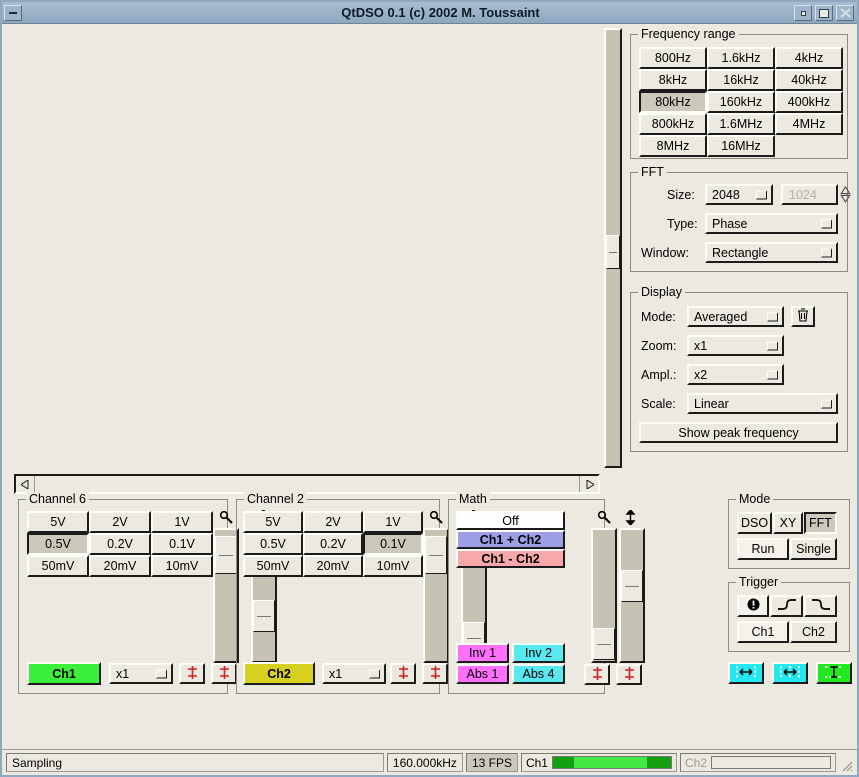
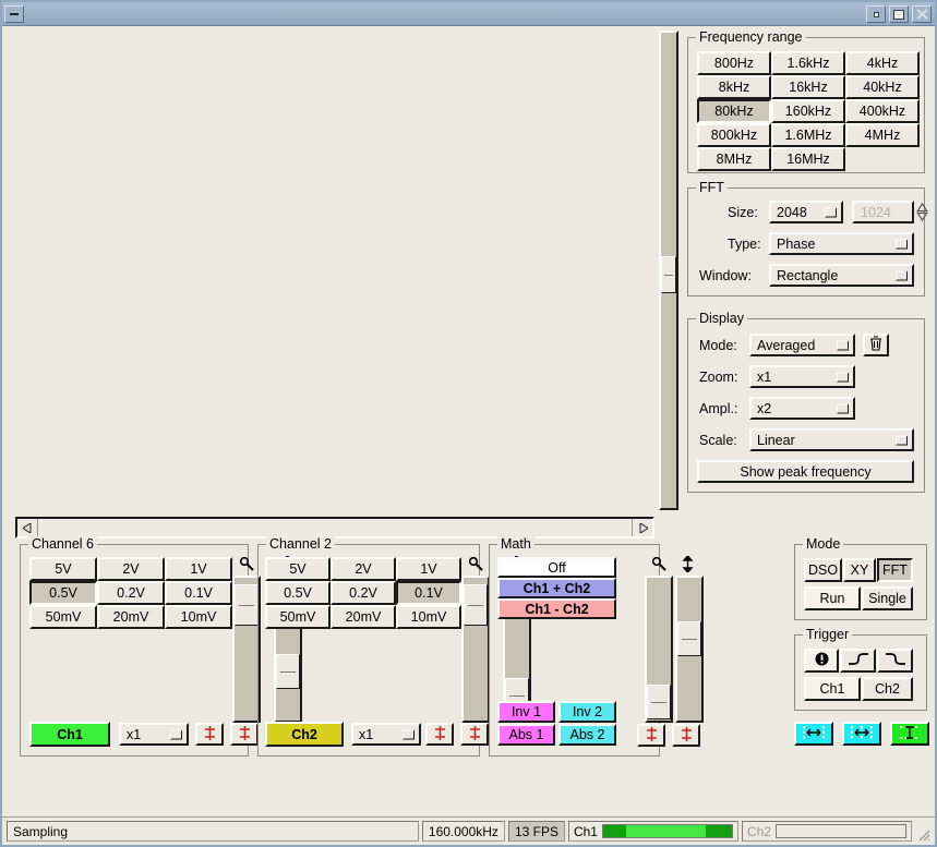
- QtDSO 0.1 (c) 2002 M. Toussaint
  Frequency range
  800Hz
  1.6kHz
  4kHz
  8kHz
  16kHz
  40kHz
  80kHz
  160kHz
  400kHz
  800kHz
  1.6MHz
  4MHz
  8MHz
  16MHz
  FFT
  Size:
  2048
  1024
  Type:
  Phase
  Window:
  Rectangle
  Display
  Mode:
  Averaged
  Zoom:
  x1
  Ampl.:
  x2
  Scale:
  Linear
  Show peak frequency
  Channel 6
  5V
  2V
  1V
  0.5V
  0.2V
  0.1V
  50mV
  20mV
  10mV
  Ch1
  x1
  Channel 2
  5V
  2V
  1V
  0.5V
  0.2V
  0.1V
  50mV
  20mV
  10mV
  Ch2
  x1
  Math
  Off
  Ch1 + Ch2
  Ch1 - Ch2
  Inv 1
  Inv 2
  Abs 1
- Abs 4
+ Abs 2
  Mode
  DSO
  XY
  FFT
  Run
  Single
  Trigger
  Ch1
  Ch2
  Sampling
  160.000kHz
  13 FPS
  Ch1
  Ch2
